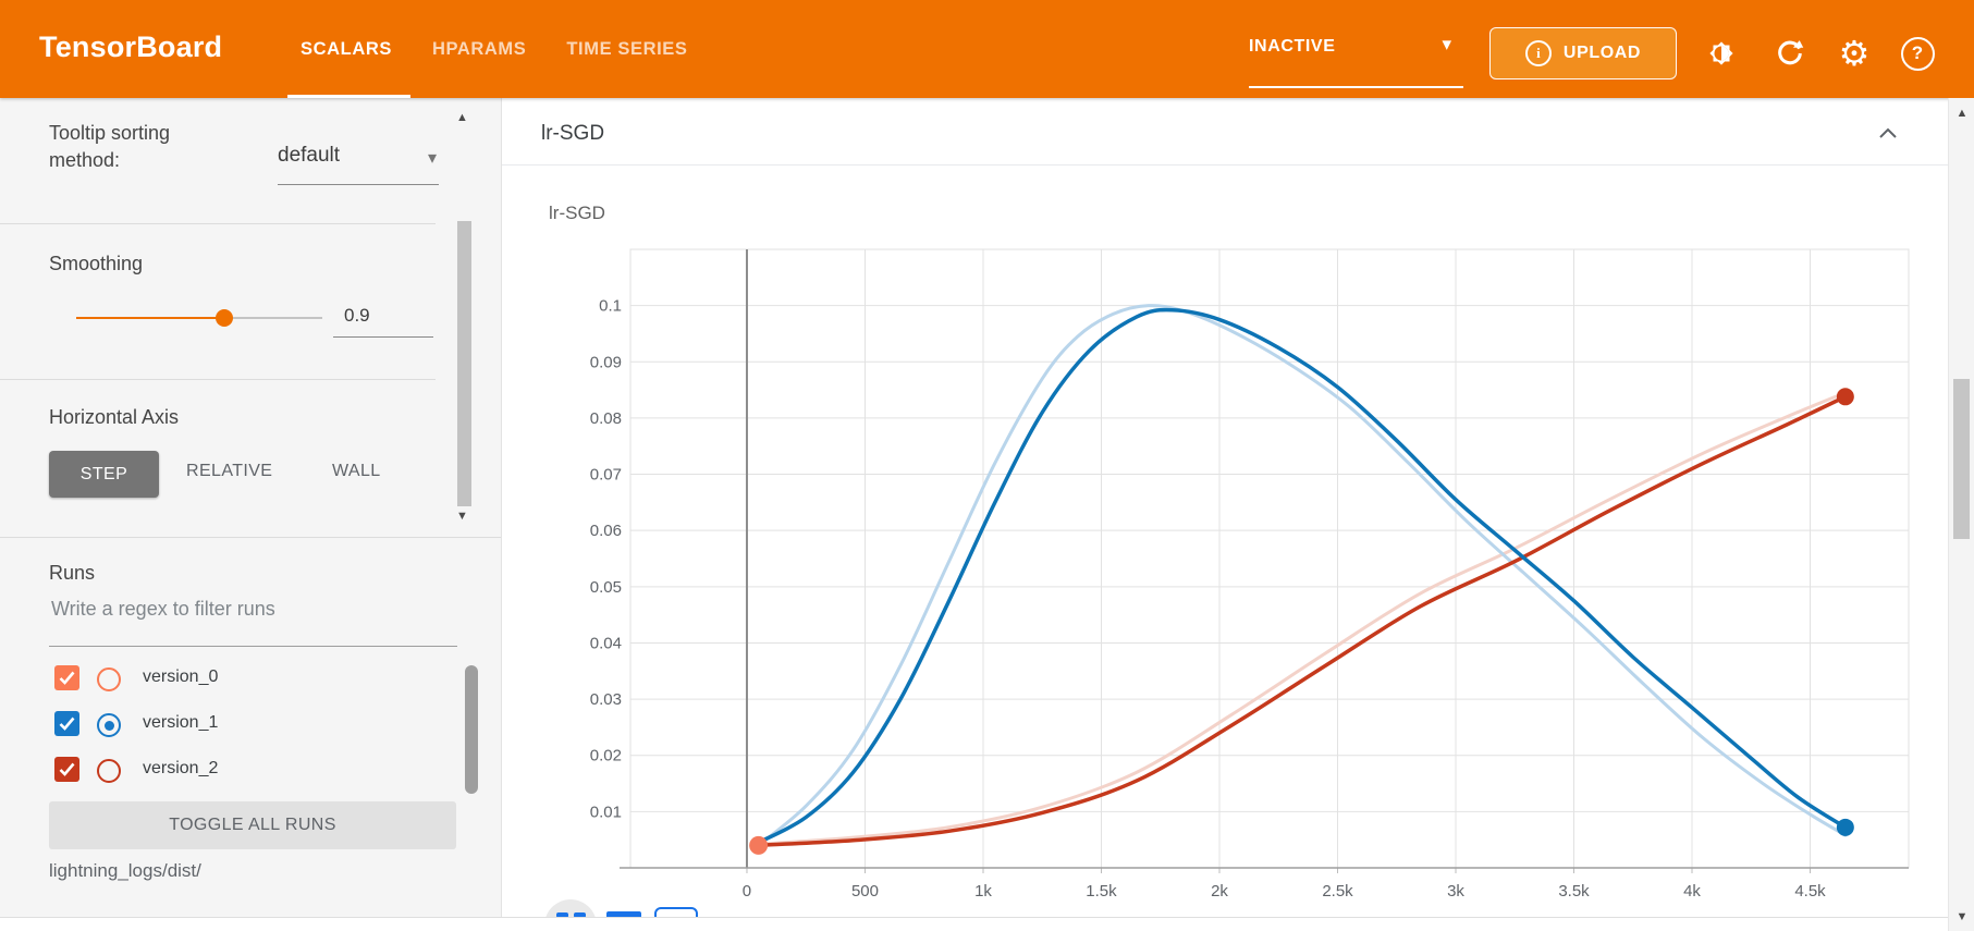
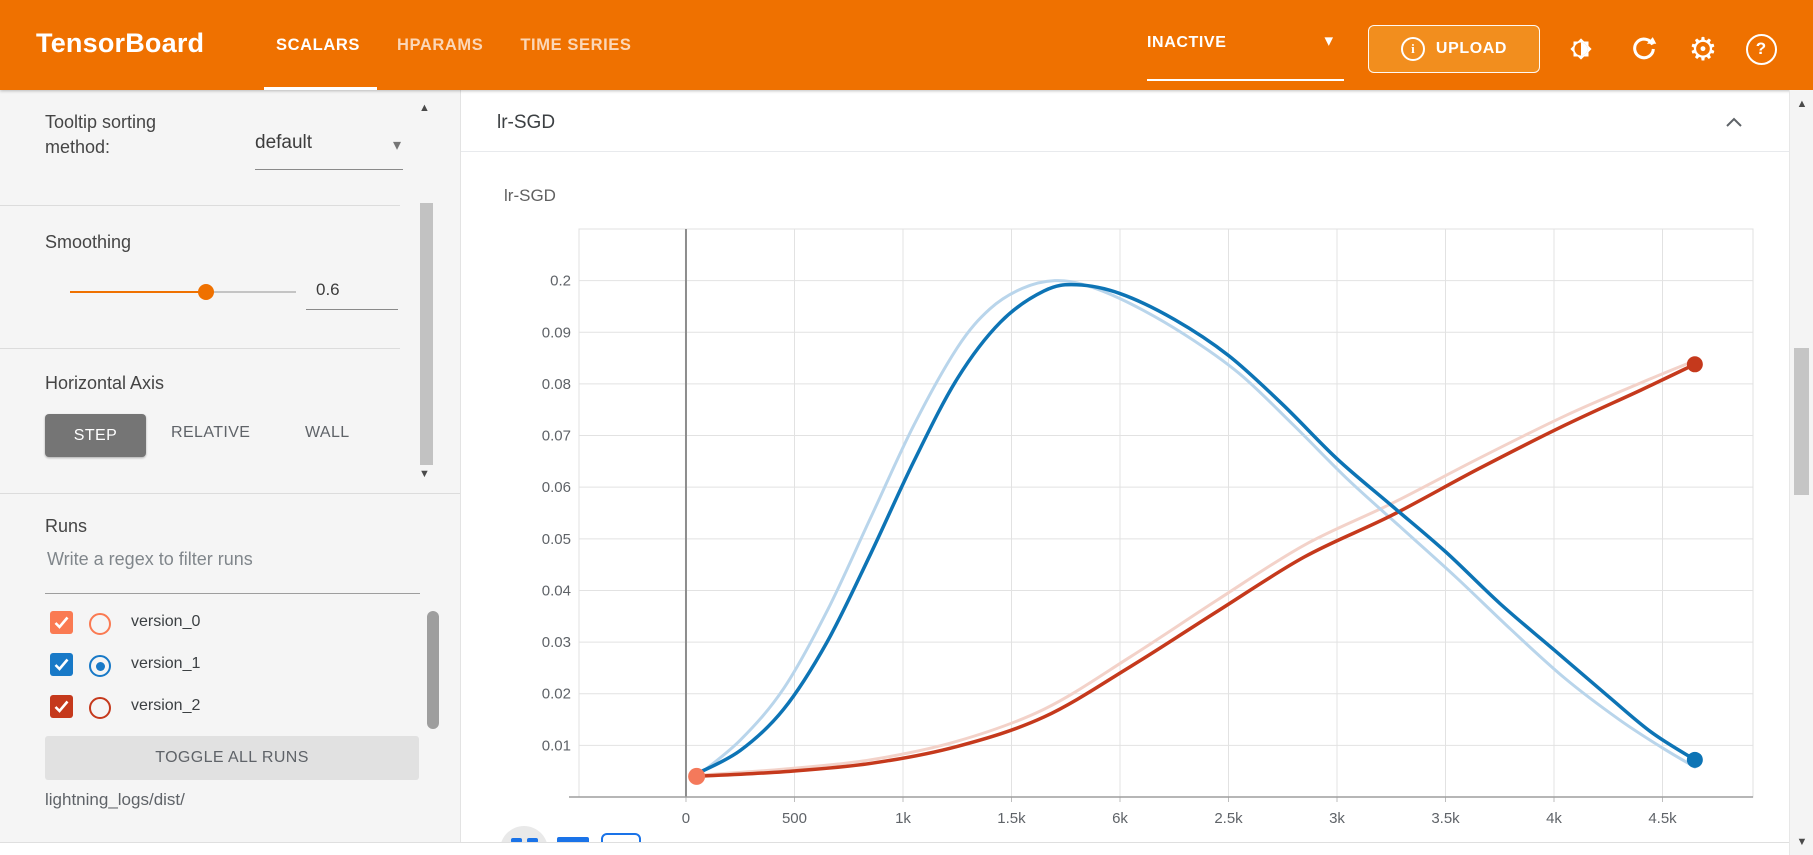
  TensorBoard
  SCALARS
  HPARAMS
  TIME SERIES
  INACTIVE
  ▾
  i
  UPLOAD
  ⚙
  ?
  Tooltip sorting method:
  default
  ▾
  Smoothing
- 0.9
+ 0.6
  Horizontal Axis
  STEP
  RELATIVE
  WALL
  ▲
  ▼
  Runs
  Write a regex to filter runs
  version_0
  version_1
  version_2
  TOGGLE ALL RUNS
  lightning_logs/dist/
  lr-SGD
  lr-SGD
  0.01
  0.02
  0.03
  0.04
  0.05
  0.06
  0.07
  0.08
  0.09
- 0.1
+ 0.2
  0
  500
  1k
  1.5k
- 2k
+ 6k
  2.5k
  3k
  3.5k
  4k
  4.5k
  ▲
  ▼
